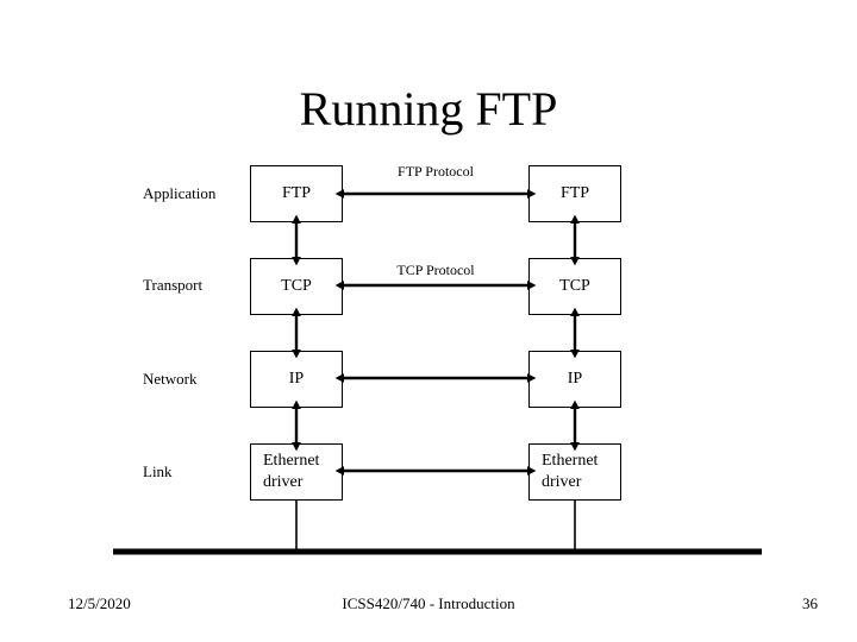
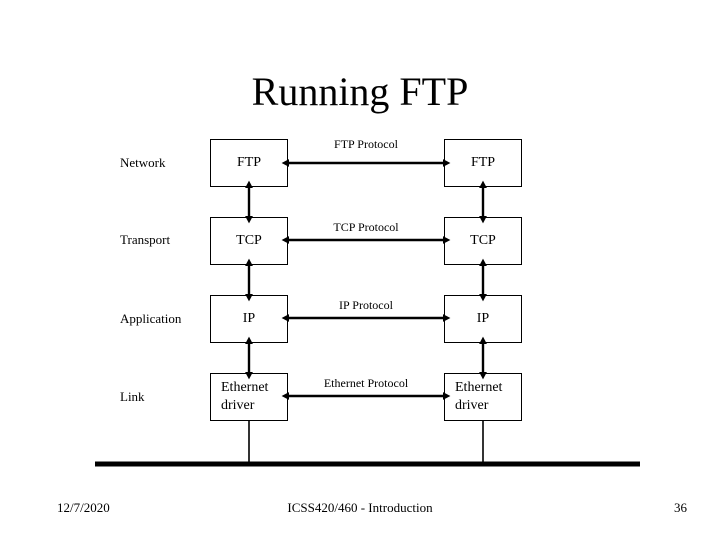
  Running FTP
- Application
+ Network
  Transport
- Network
+ Application
  Link
  FTP
  TCP
  IP
  Ethernet
  driver
  FTP
  TCP
  IP
  Ethernet
  driver
  FTP Protocol
  TCP Protocol
+ IP Protocol
+ Ethernet Protocol
- 12/5/2020
+ 12/7/2020
- ICSS420/740 - Introduction
+ ICSS420/460 - Introduction
  36
